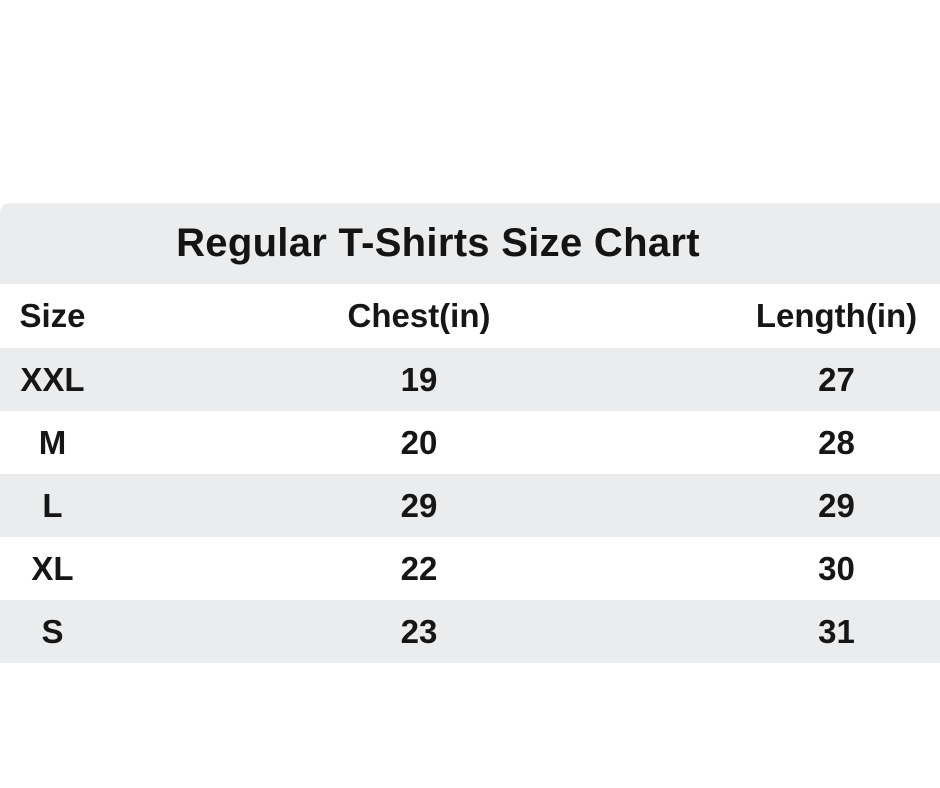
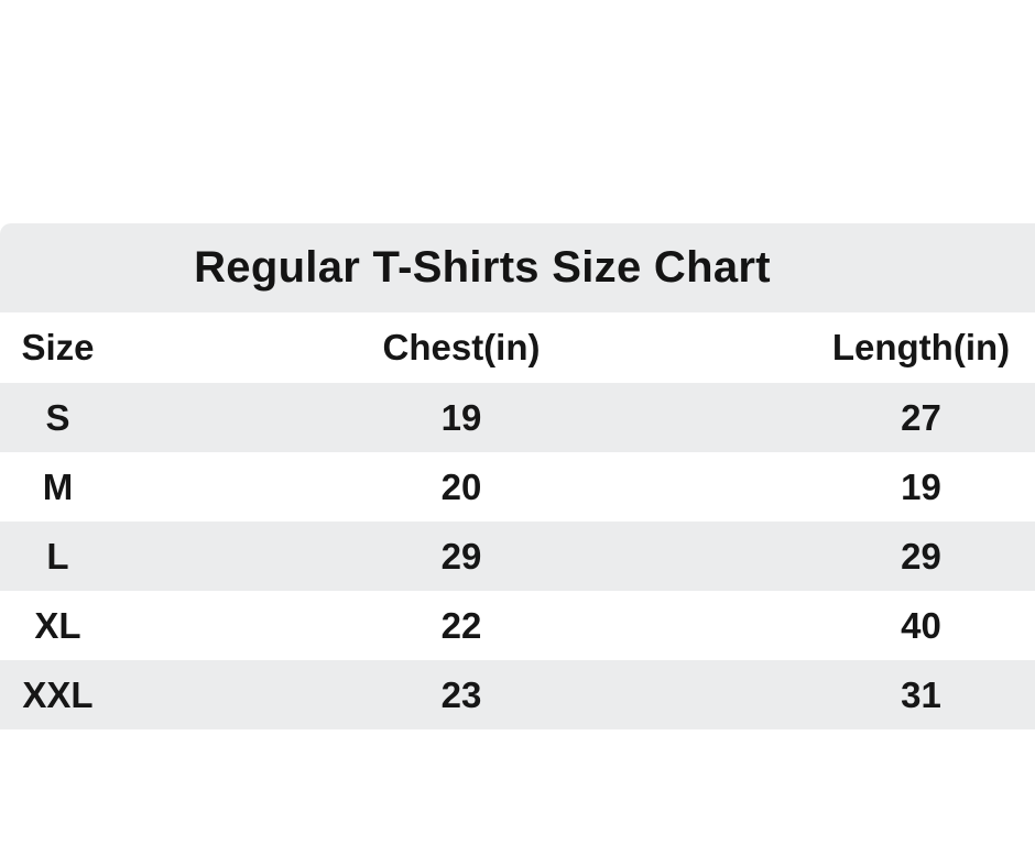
  Regular T-Shirts Size Chart
  Size	Chest(in)	Length(in)
- XXL	19	27
+ S	19	27
- M	20	28
+ M	20	19
  L	29	29
- XL	22	30
+ XL	22	40
- S	23	31
+ XXL	23	31
